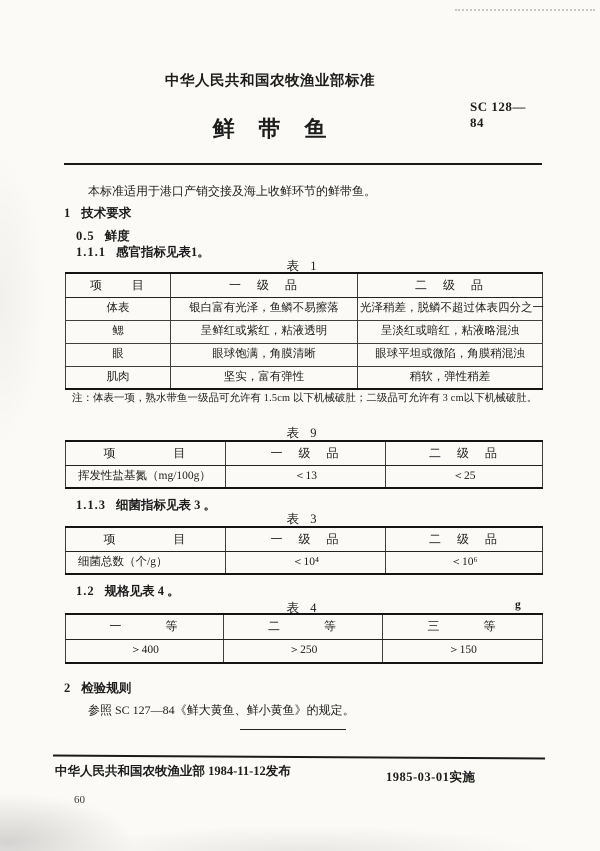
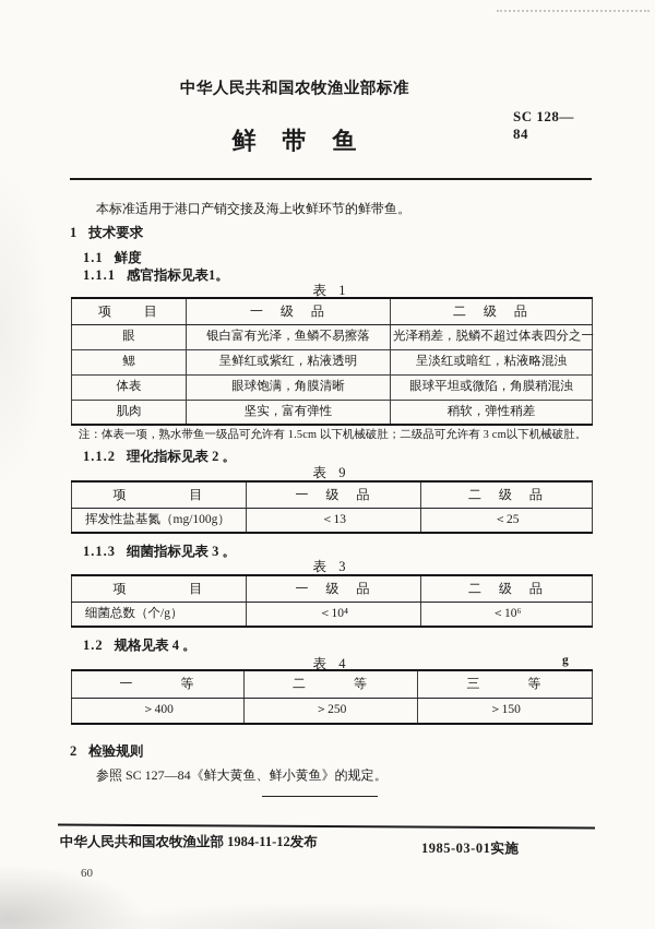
  中华人民共和国农牧渔业部标准
  SC 128—84
  鲜 带 鱼
  本标准适用于港口产销交接及海上收鲜环节的鲜带鱼。
  1 技术要求
- 0.5 鲜度
+ 1.1 鲜度
  1.1.1 感官指标见表1。
  表 1
  项 目	一 级 品	二 级 品
- 体表	银白富有光泽，鱼鳞不易擦落	光泽稍差，脱鳞不超过体表四分之一
+ 眼	银白富有光泽，鱼鳞不易擦落	光泽稍差，脱鳞不超过体表四分之一
  鳃	呈鲜红或紫红，粘液透明	呈淡红或暗红，粘液略混浊
- 眼	眼球饱满，角膜清晰	眼球平坦或微陷，角膜稍混浊
+ 体表	眼球饱满，角膜清晰	眼球平坦或微陷，角膜稍混浊
  肌肉	坚实，富有弹性	稍软，弹性稍差
  注：体表一项，熟水带鱼一级品可允许有 1.5cm 以下机械破肚；二级品可允许有 3 cm以下机械破肚。
+ 1.1.2 理化指标见表 2 。
  表 9
  项 目	一 级 品	二 级 品
  挥发性盐基氮（mg/100g）	＜13	＜25
  1.1.3 细菌指标见表 3 。
  表 3
  项 目	一 级 品	二 级 品
  细菌总数（个/g）	＜10⁴	＜10⁶
  1.2 规格见表 4 。
  表 4
  g
  一 等	二 等	三 等
  ＞400	＞250	＞150
  2 检验规则
  参照 SC 127—84《鲜大黄鱼、鲜小黄鱼》的规定。
  中华人民共和国农牧渔业部 1984-11-12发布
  1985-03-01实施
  60
